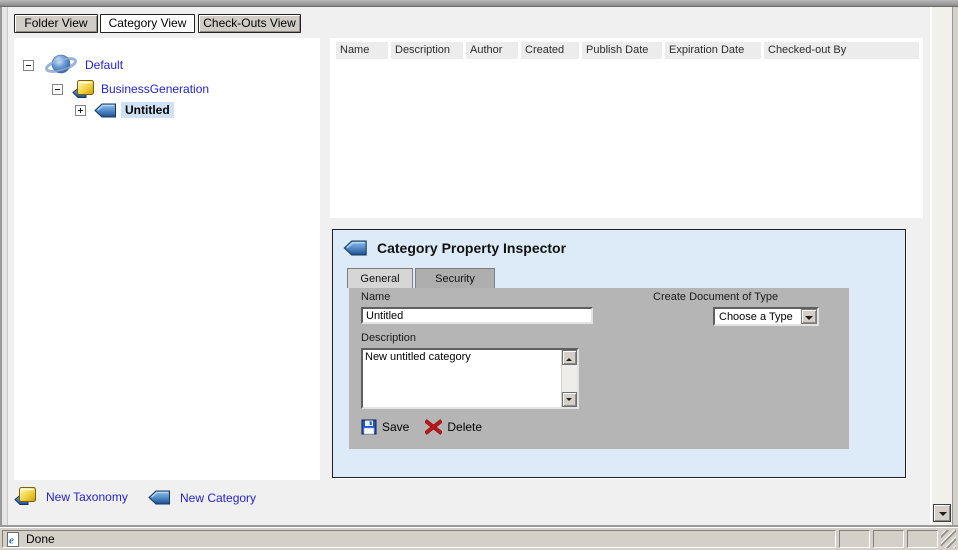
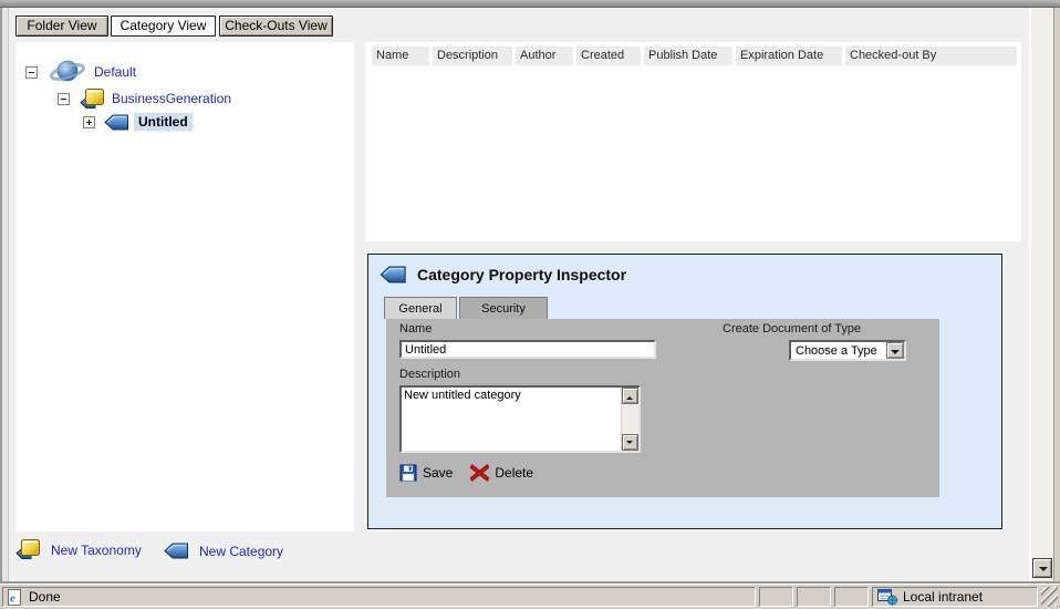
  Folder View
  Category View
  Check-Outs View
  Default
  BusinessGeneration
  Untitled
  Name
  Description
  Author
  Created
  Publish Date
  Expiration Date
  Checked-out By
  Category Property Inspector
  General
  Security
  Name
  Untitled
  Create Document of Type
  Choose a Type
  Description
  New untitled category
  Save
  Delete
  New Taxonomy
  New Category
  e
  Done
+ Local intranet
